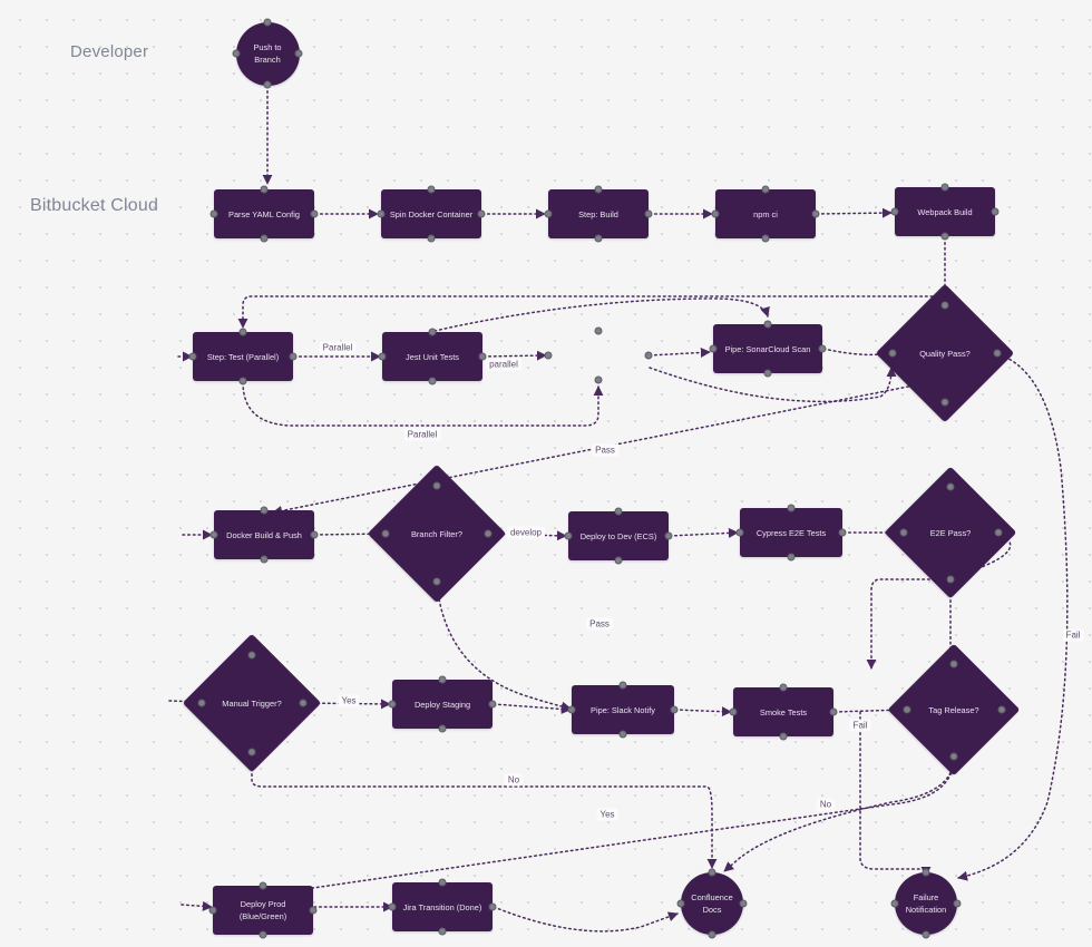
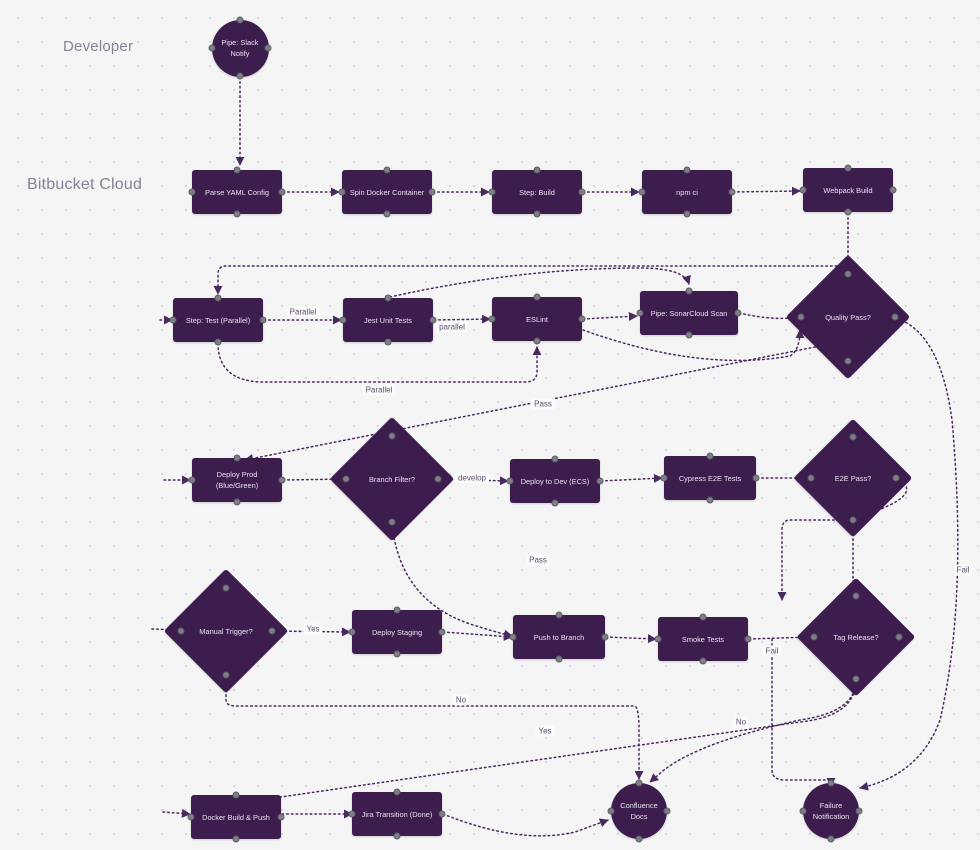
  Developer
  Bitbucket Cloud
- Push to Branch
+ Pipe: Slack Notify
  Parse YAML Config
  Spin Docker Container
  Step: Build
  npm ci
  Webpack Build
  Step: Test (Parallel)
  Jest Unit Tests
+ ESLint
  Pipe: SonarCloud Scan
  Quality Pass?
- Docker Build & Push
+ Deploy Prod (Blue/Green)
  Branch Filter?
  Deploy to Dev (ECS)
  Cypress E2E Tests
  E2E Pass?
  Manual Trigger?
  Deploy Staging
- Pipe: Slack Notify
+ Push to Branch
  Smoke Tests
  Tag Release?
- Deploy Prod (Blue/Green)
+ Docker Build & Push
  Jira Transition (Done)
  Confluence Docs
  Failure Notification
  Parallel
  parallel
  Parallel
  Pass
  develop
  Pass
  Fail
  Yes
  Fail
  No
  Yes
  No
